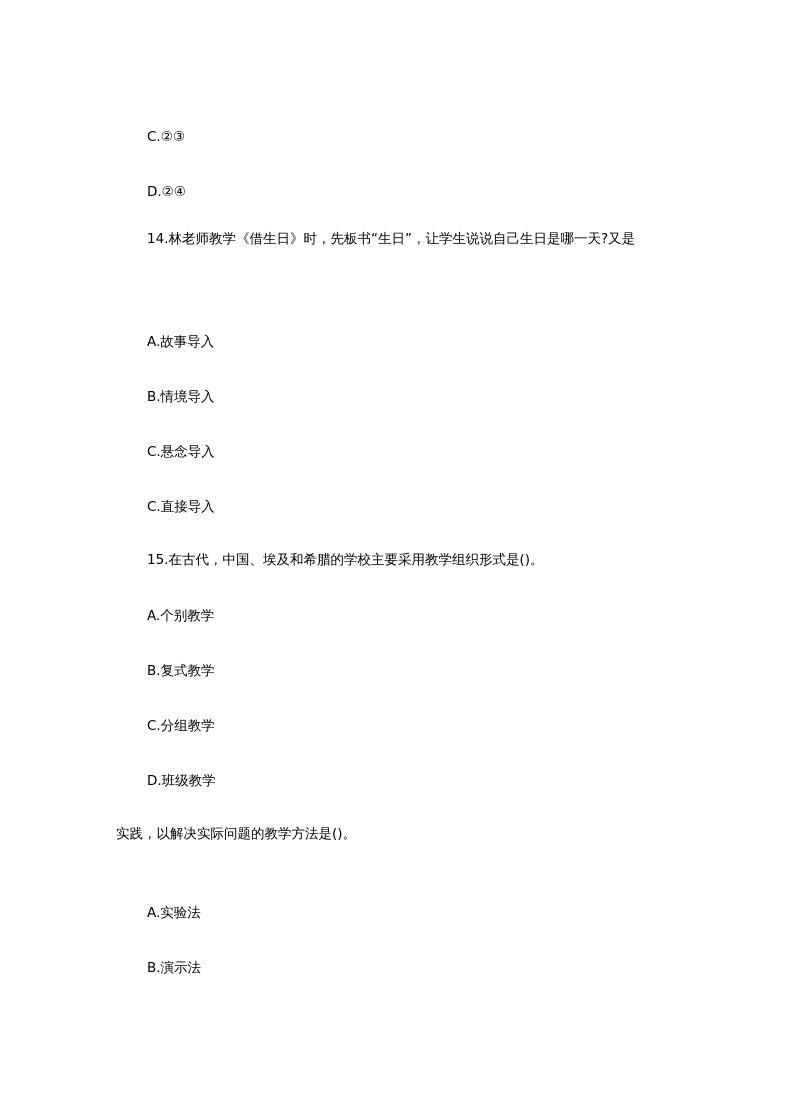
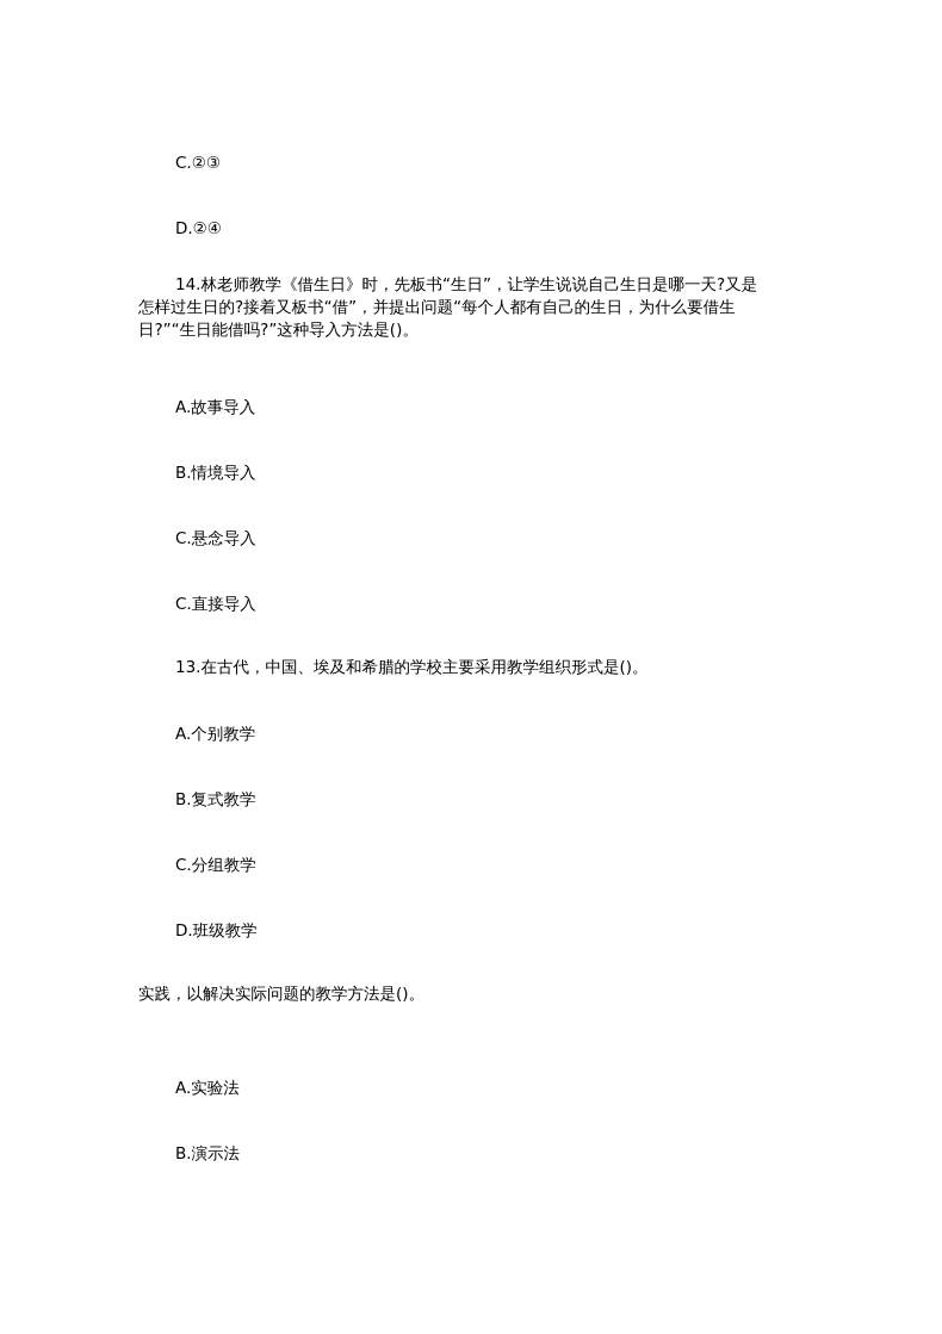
  C.②③
  D.②④
  14.林老师教学《借生日》时，先板书“生日”，让学生说说自己生日是哪一天?又是
+ 怎样过生日的?接着又板书“借”，并提出问题“每个人都有自己的生日，为什么要借生
+ 日?”“生日能借吗?”这种导入方法是()。
  A.故事导入
  B.情境导入
  C.悬念导入
  C.直接导入
- 15.在古代，中国、埃及和希腊的学校主要采用教学组织形式是()。
+ 13.在古代，中国、埃及和希腊的学校主要采用教学组织形式是()。
  A.个别教学
  B.复式教学
  C.分组教学
  D.班级教学
  实践，以解决实际问题的教学方法是()。
  A.实验法
  B.演示法
